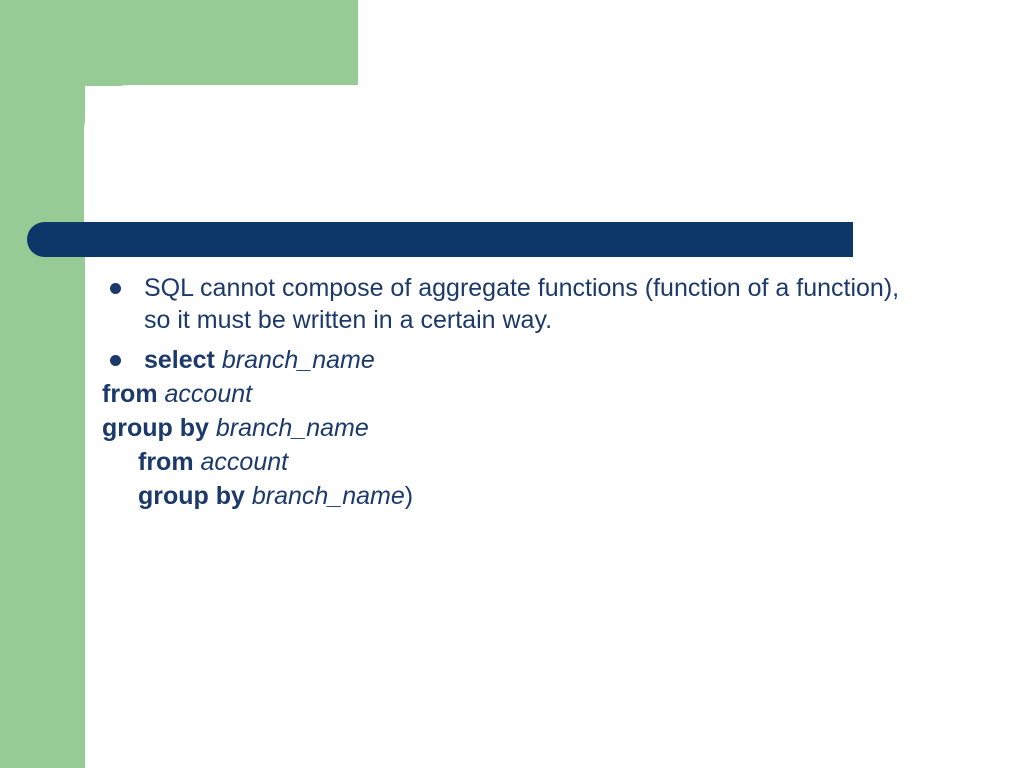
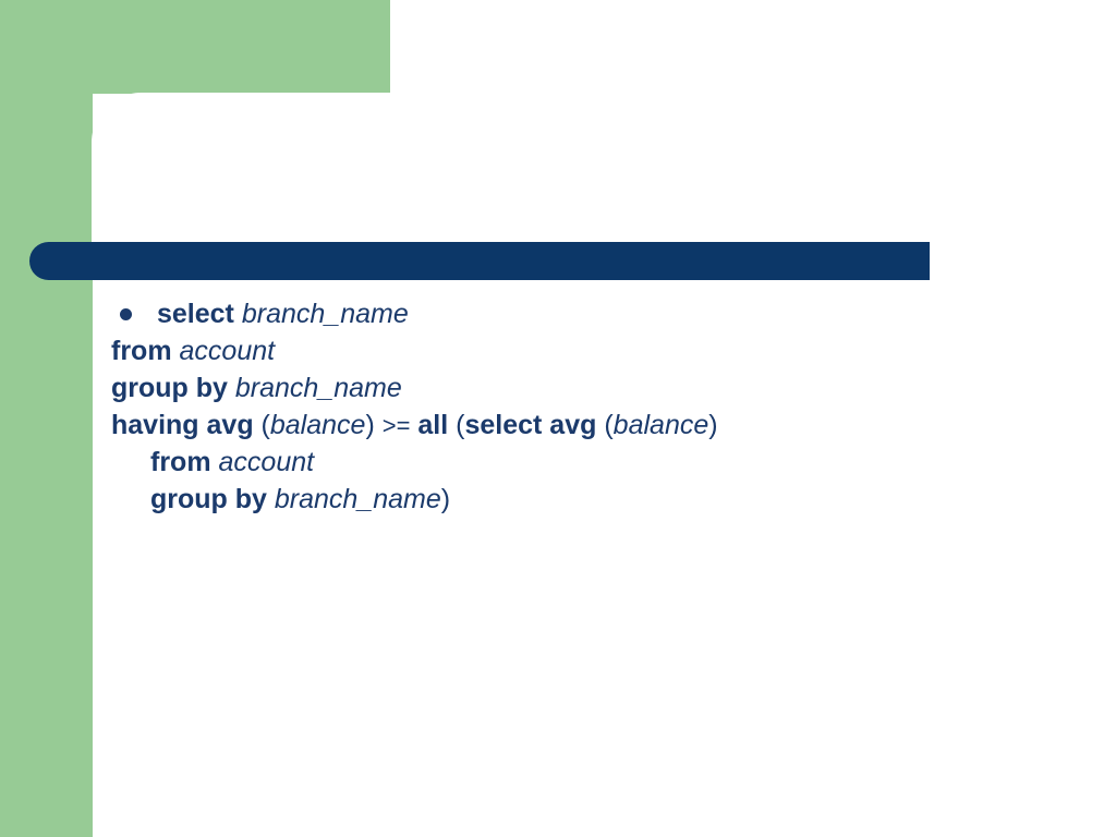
- SQL cannot compose of aggregate functions (function of a function), so it must be written in a certain way.
  select branch_name
  from account
  group by branch_name
+ having avg (balance) >= all (select avg (balance)
  from account
  group by branch_name)
